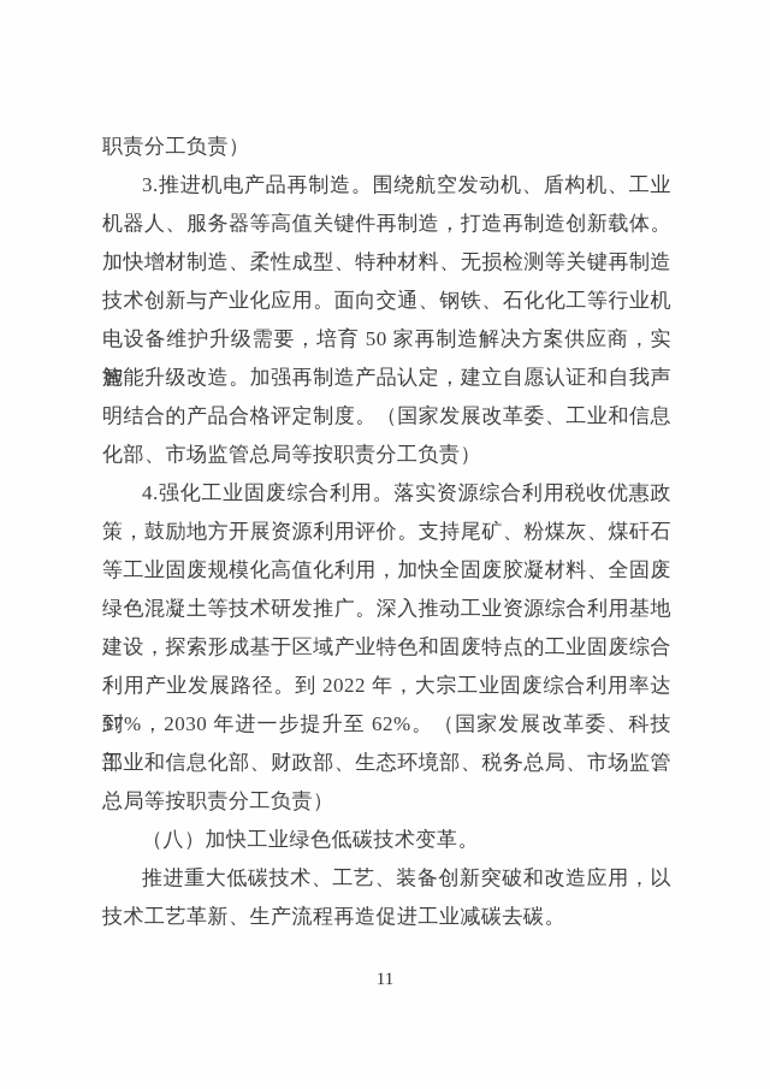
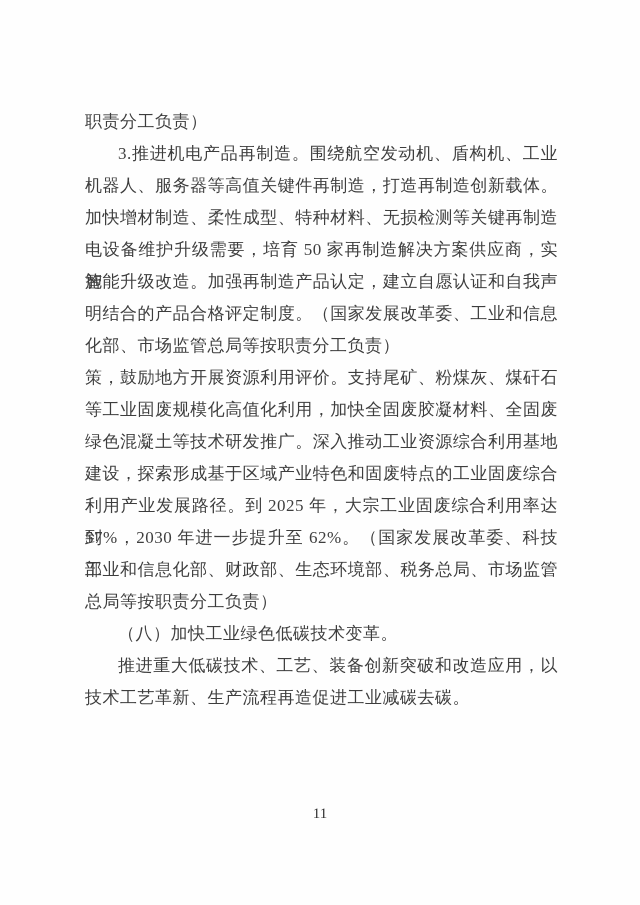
  职责分工负责）
  3.推进机电产品再制造。围绕航空发动机、盾构机、工业
  机器人、服务器等高值关键件再制造，打造再制造创新载体。
  加快增材制造、柔性成型、特种材料、无损检测等关键再制造
- 技术创新与产业化应用。面向交通、钢铁、石化化工等行业机
  电设备维护升级需要，培育 50 家再制造解决方案供应商，实施
  智能升级改造。加强再制造产品认定，建立自愿认证和自我声
  明结合的产品合格评定制度。（国家发展改革委、工业和信息
  化部、市场监管总局等按职责分工负责）
- 4.强化工业固废综合利用。落实资源综合利用税收优惠政
  策，鼓励地方开展资源利用评价。支持尾矿、粉煤灰、煤矸石
  等工业固废规模化高值化利用，加快全固废胶凝材料、全固废
  绿色混凝土等技术研发推广。深入推动工业资源综合利用基地
  建设，探索形成基于区域产业特色和固废特点的工业固废综合
- 利用产业发展路径。到 2022 年，大宗工业固废综合利用率达到
+ 利用产业发展路径。到 2025 年，大宗工业固废综合利用率达到
  57%，2030 年进一步提升至 62%。（国家发展改革委、科技部、
  工业和信息化部、财政部、生态环境部、税务总局、市场监管
  总局等按职责分工负责）
  （八）加快工业绿色低碳技术变革。
  推进重大低碳技术、工艺、装备创新突破和改造应用，以
  技术工艺革新、生产流程再造促进工业减碳去碳。
  11
